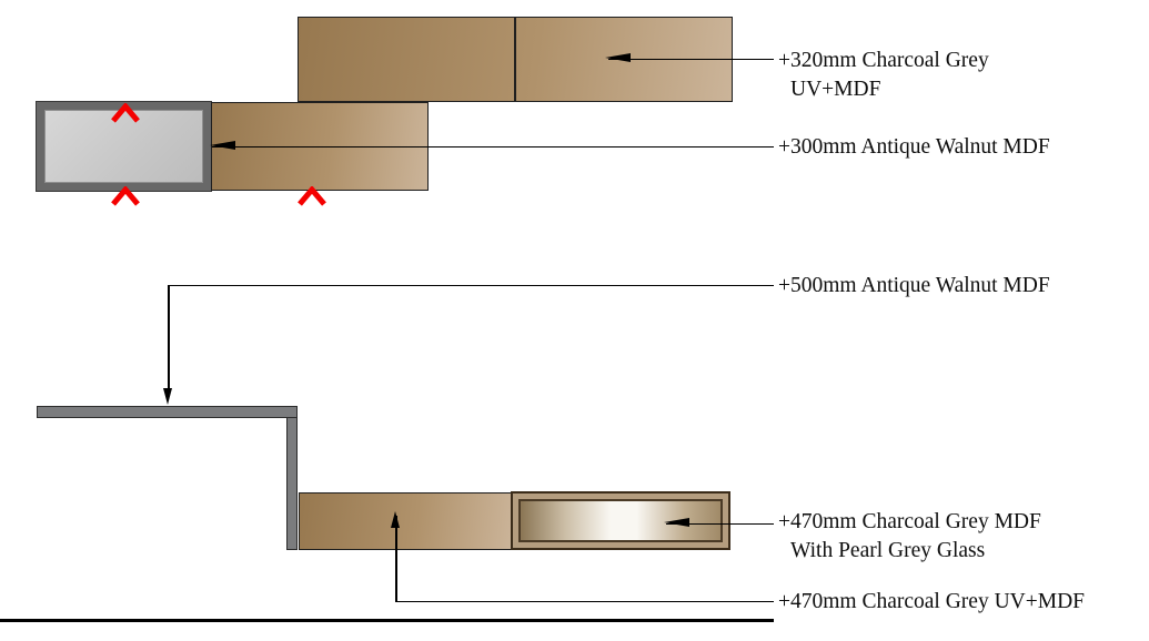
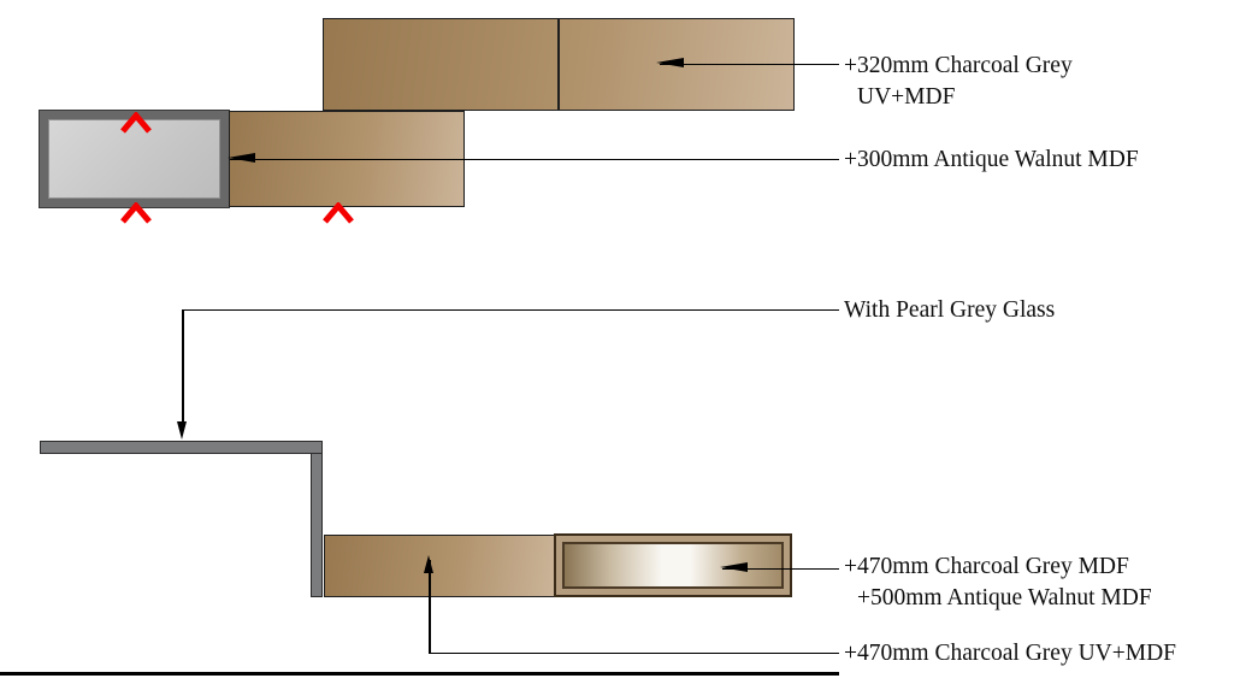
  +320mm Charcoal Grey
  UV+MDF
  +300mm Antique Walnut MDF
- +500mm Antique Walnut MDF
+ With Pearl Grey Glass
  +470mm Charcoal Grey MDF
- With Pearl Grey Glass
+ +500mm Antique Walnut MDF
  +470mm Charcoal Grey UV+MDF
